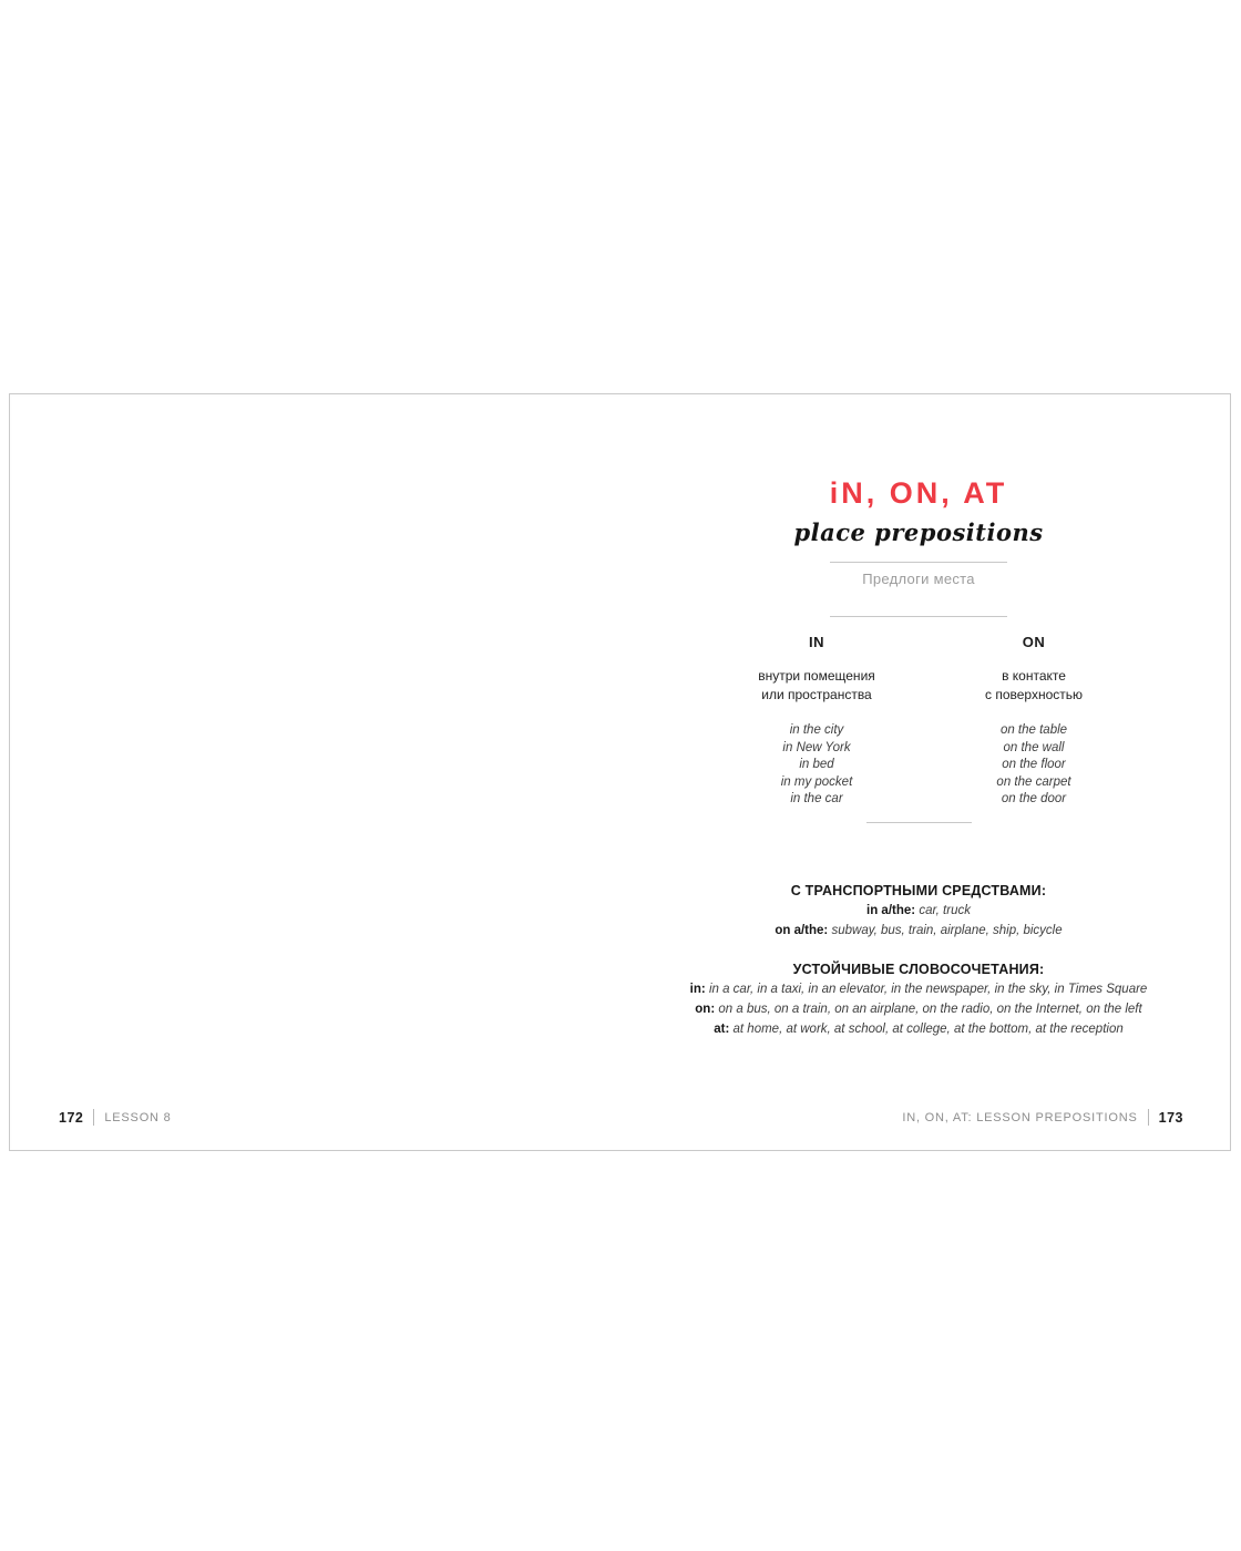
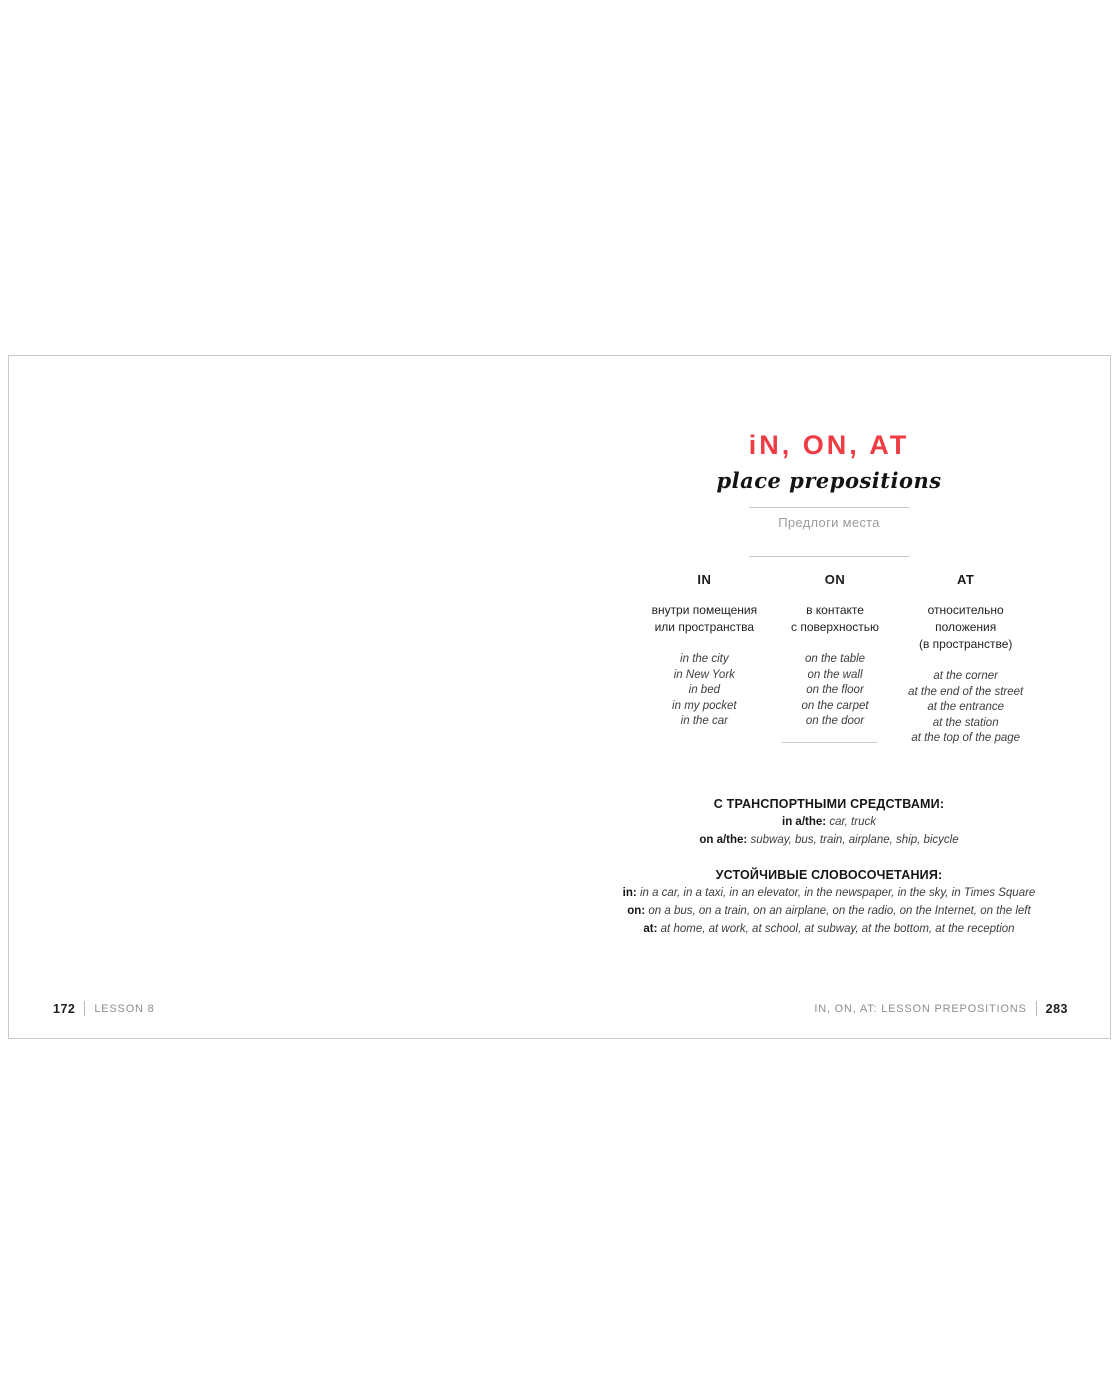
  iN, ON, AT
  place prepositions
  Предлоги места
  IN
  внутри помещения
  или пространства
  in the city
  in New York
  in bed
  in my pocket
  in the car
  ON
  в контакте
  с поверхностью
  on the table
  on the wall
  on the floor
  on the carpet
  on the door
+ AT
+ относительно
+ положения
+ (в пространстве)
+ at the corner
+ at the end of the street
+ at the entrance
+ at the station
+ at the top of the page
  С ТРАНСПОРТНЫМИ СРЕДСТВАМИ:
  in a/the: car, truck
  on a/the: subway, bus, train, airplane, ship, bicycle
  УСТОЙЧИВЫЕ СЛОВОСОЧЕТАНИЯ:
  in: in a car, in a taxi, in an elevator, in the newspaper, in the sky, in Times Square
  on: on a bus, on a train, on an airplane, on the radio, on the Internet, on the left
- at: at home, at work, at school, at college, at the bottom, at the reception
+ at: at home, at work, at school, at subway, at the bottom, at the reception
  172
  LESSON 8
  IN, ON, AT: LESSON PREPOSITIONS
- 173
+ 283
